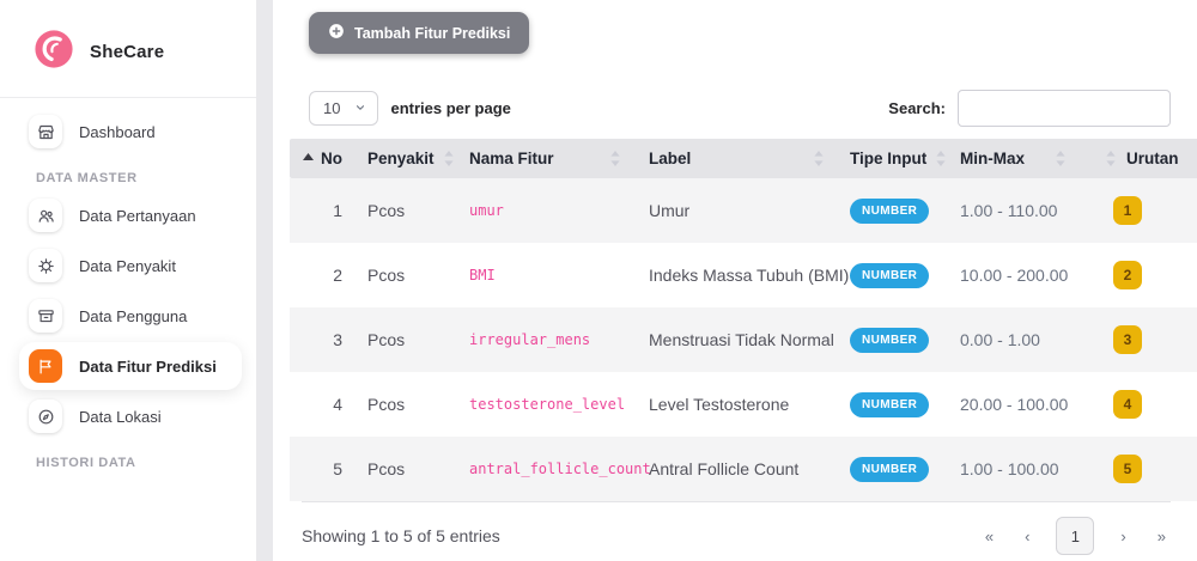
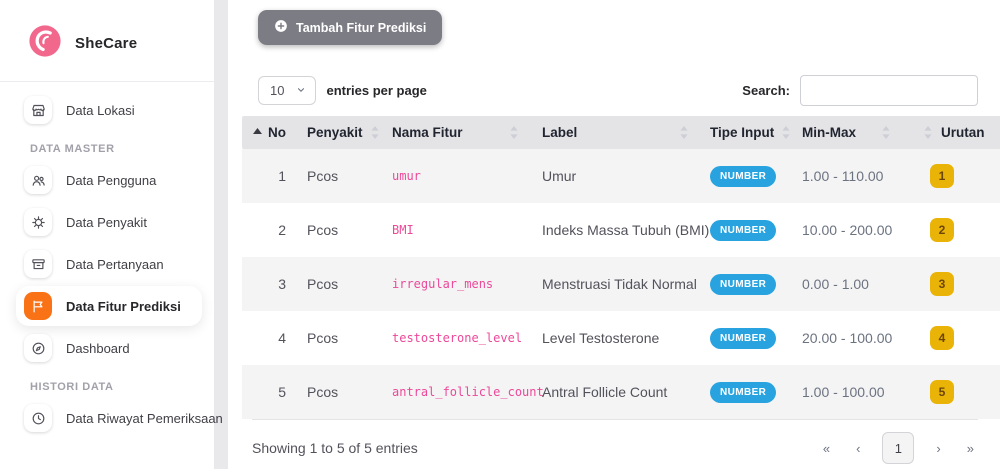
  SheCare
- Dashboard
+ Data Lokasi
  DATA MASTER
- Data Pertanyaan
+ Data Pengguna
  Data Penyakit
- Data Pengguna
+ Data Pertanyaan
  Data Fitur Prediksi
- Data Lokasi
+ Dashboard
  HISTORI DATA
+ Data Riwayat Pemeriksaan
  Tambah Fitur Prediksi
  10
  entries per page
  Search:
  No
  Penyakit
  Nama Fitur
  Label
  Tipe Input
  Min-Max
  Urutan
  1
  Pcos
  umur
  Umur
  NUMBER
  1.00 - 110.00
  1
  2
  Pcos
  BMI
  Indeks Massa Tubuh (BM
  NUMBER
  10.00 - 200.00
  2
  3
  Pcos
  irregular_mens
  Menstruasi Tidak Normal
  NUMBER
  0.00 - 1.00
  3
  4
  Pcos
  testosterone_level
  Level Testosterone
  NUMBER
  20.00 - 100.00
  4
  5
  Pcos
  antral_follicle_count
  Antral Follicle Count
  NUMBER
  1.00 - 100.00
  5
  Showing 1 to 5 of 5 entries
  «
  ‹
  1
  ›
  »
